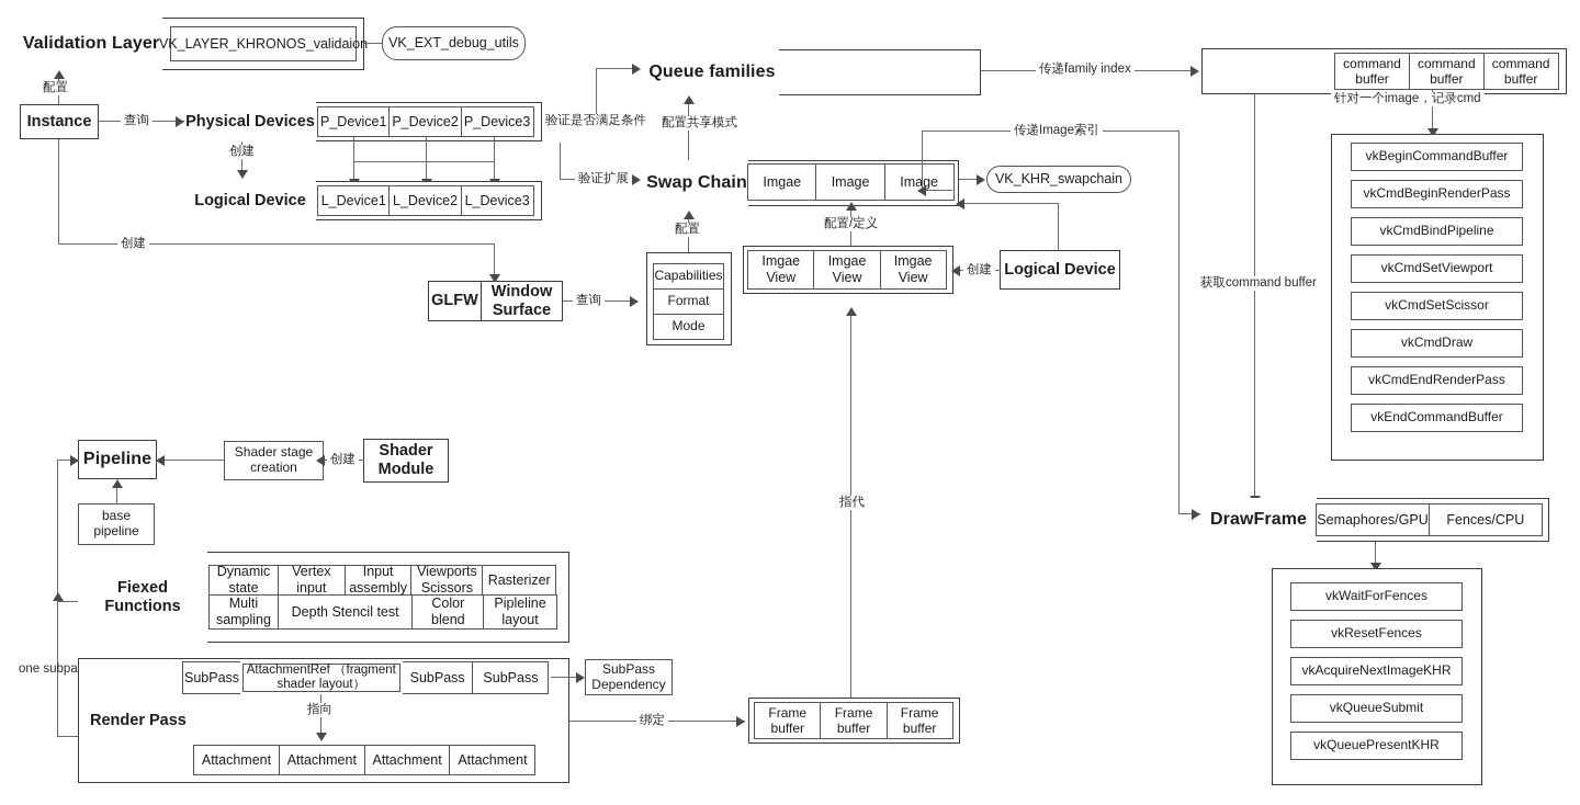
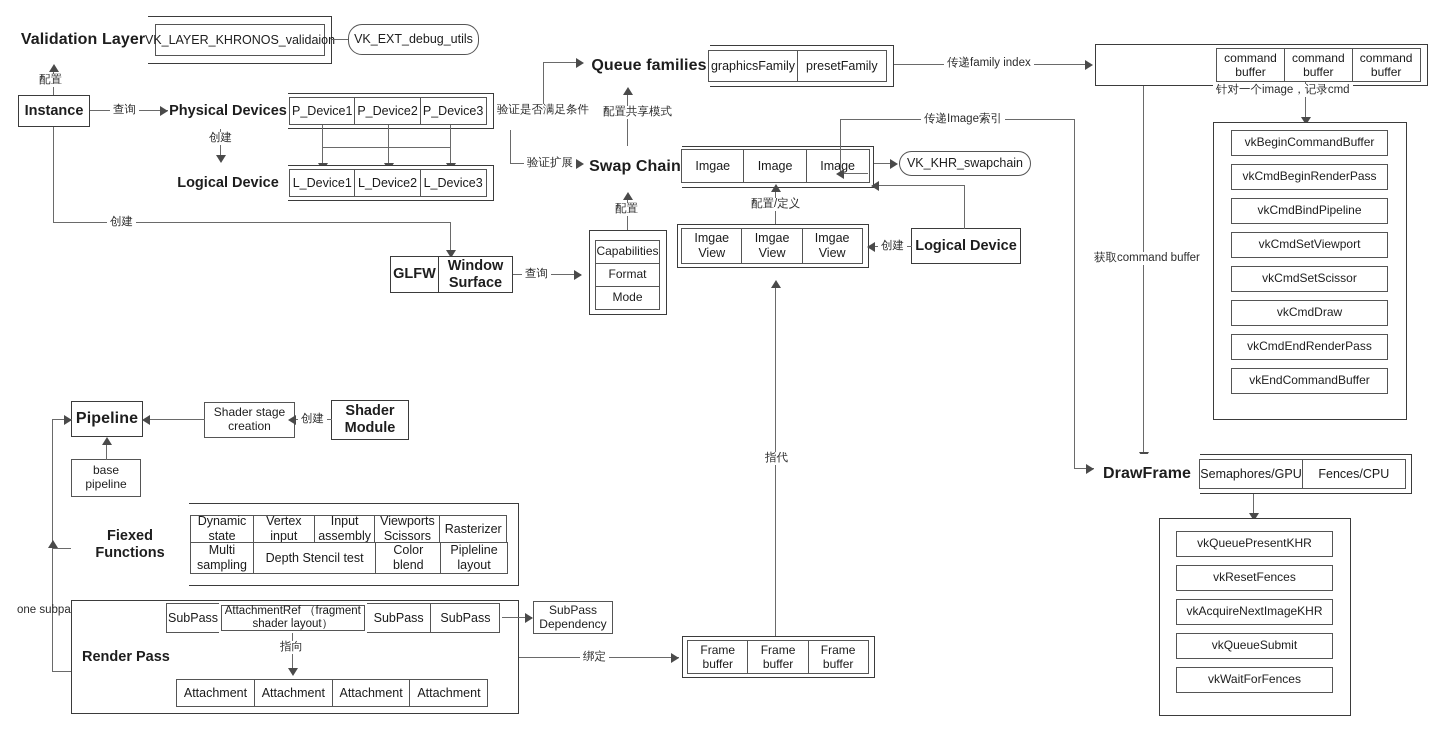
  Validation Layer
  VK_LAYER_KHRONOS_validaio
  VK_EXT_debug_utils
  配置
  Instance
  查询
  Physical Devices
  P_Device1
  P_Device2
  P_Device3
  创建
  Logical Device
  L_Device1
  L_Device2
  L_Device3
  创建
  验证是否满足条件
  GLFW
  Window Surface
  查询
  验证扩展
  Queue families
+ graphicsFamily
+ presetFamily
  配置共享模式
  传递family index
  Swap Chain
  Imgae
  Image
  Image
  VK_KHR_swapchain
  传递Image索引
  Capabilities
  Format
  Mode
  配置
  Imgae View
  Imgae View
  Imgae View
  配置/定义
  Logical Device
  创建
  command buffer
  command buffer
  command buffer
  针对一个image，记录cmd
  vkBeginCommandBuffer
  vkCmdBeginRenderPass
  vkCmdBindPipeline
  vkCmdSetViewport
  vkCmdSetScissor
  vkCmdDraw
  vkCmdEndRenderPass
  vkEndCommandBuffer
  获取command buffer
  DrawFrame
  Semaphores/GPU
  Fences/CPU
- vkWaitForFences
+ vkQueuePresentKHR
  vkResetFences
  vkAcquireNextImageKHR
  vkQueueSubmit
- vkQueuePresentKHR
+ vkWaitForFences
  Pipeline
  base pipeline
  Shader stage creation
  Shader Module
  创建
  one subpa
  Fiexed Functions
  Dynamic state
  Vertex input
  Input assembly
  Viewports Scissors
  Rasterizer
  Multi sampling
  Depth Stencil test
  Color blend
  Pipleline layout
  Render Pass
  SubPass
  AttachmentRef （fragment shader layout）
  SubPass
  SubPass
  Attachment
  Attachment
  Attachment
  Attachment
  指向
  SubPass Dependency
  绑定
  Frame buffer
  Frame buffer
  Frame buffer
  指代
